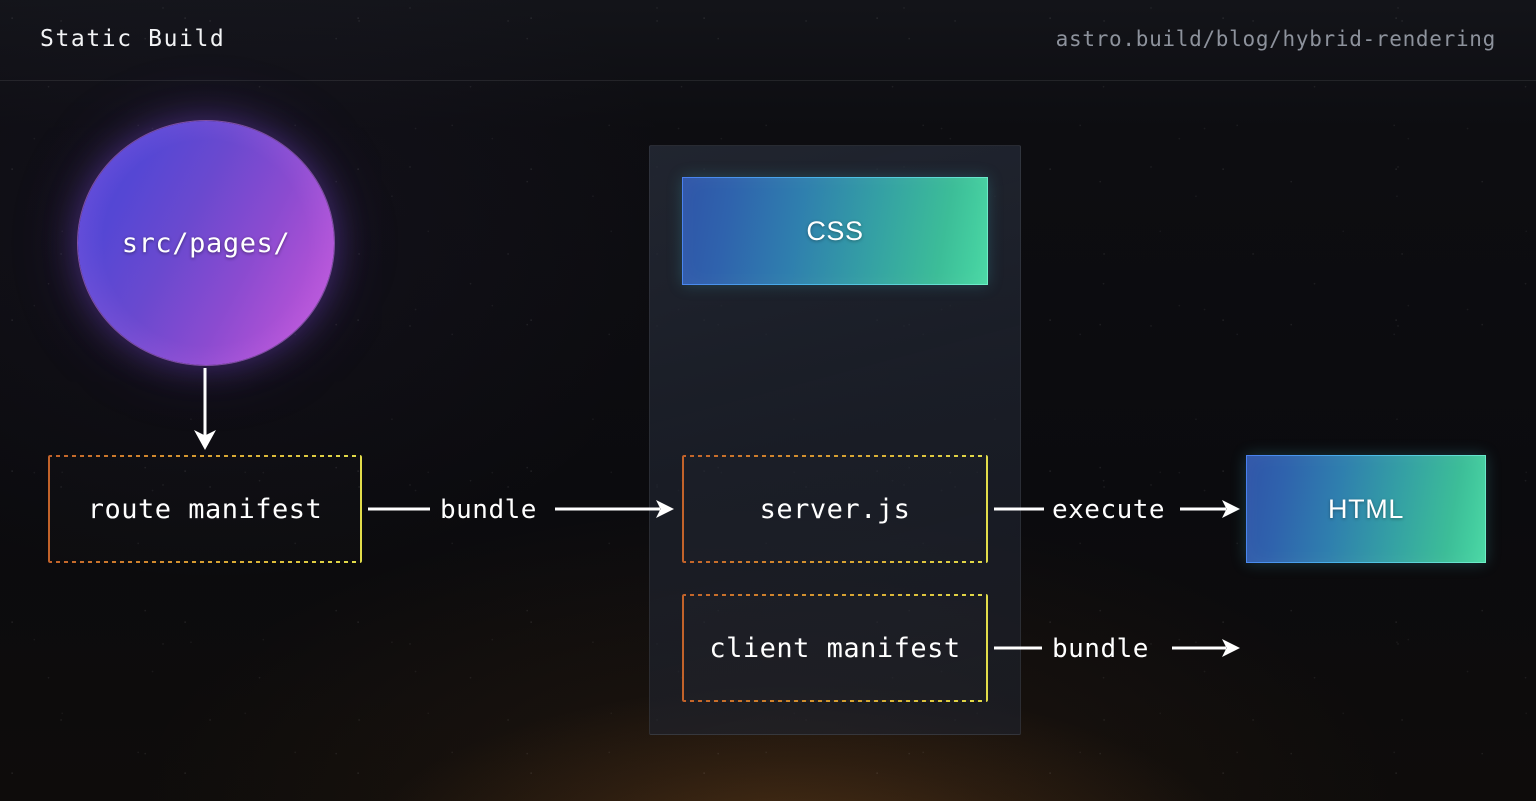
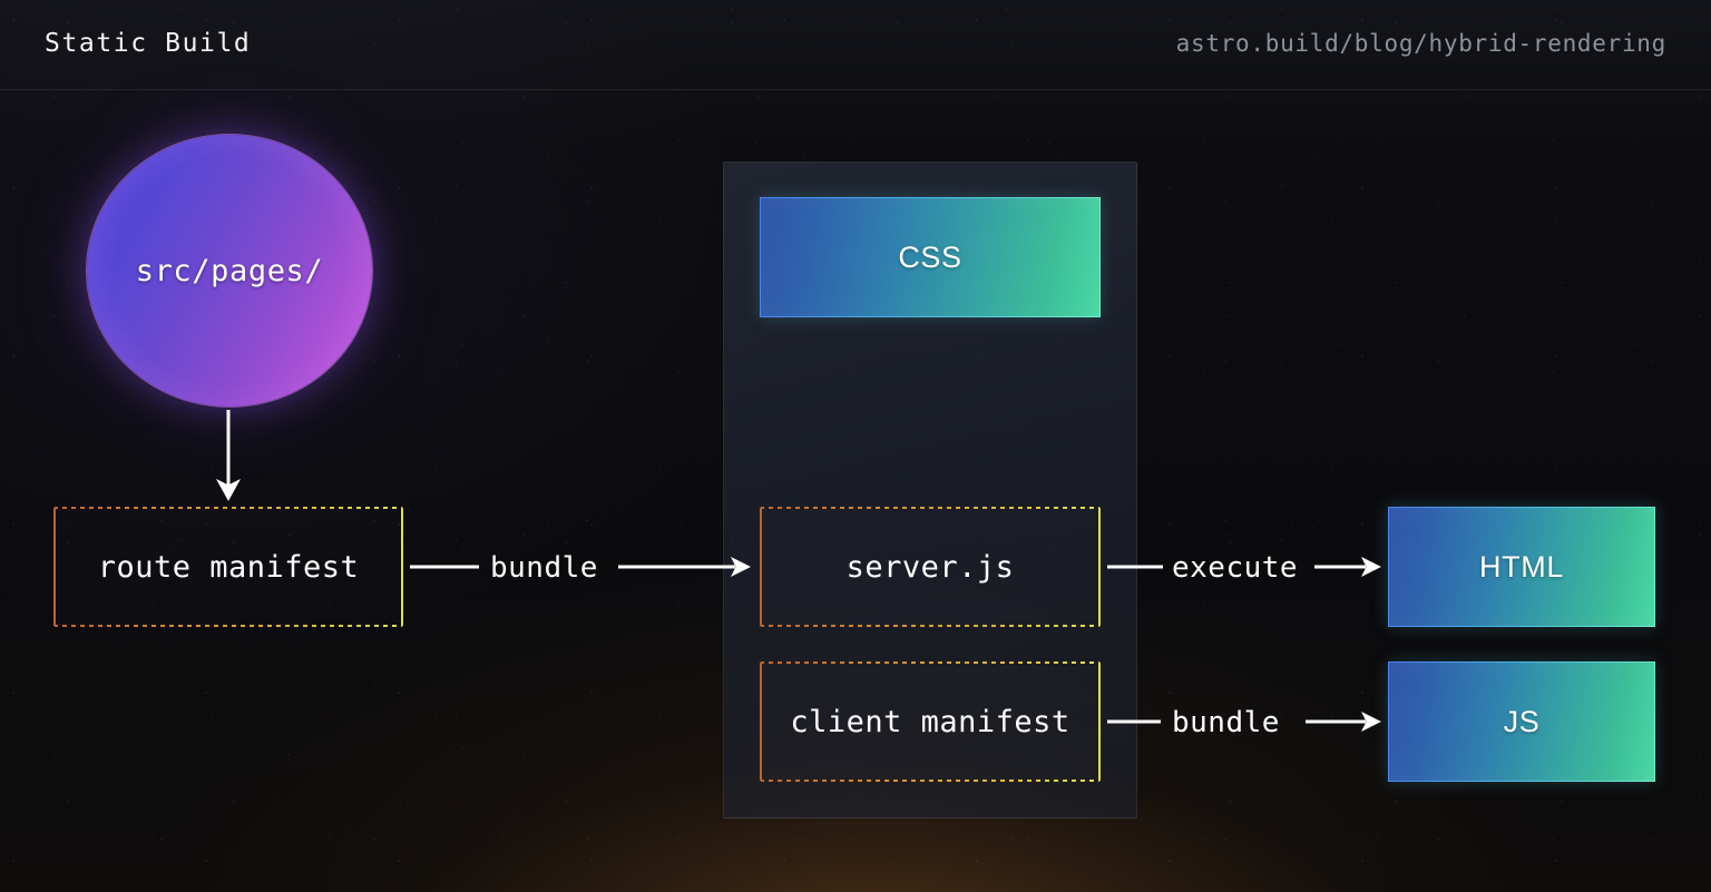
  Static Build
  astro.build/blog/hybrid-rendering
  src/pages/
  route manifest
  bundle
  CSS
  server.js
  execute
  HTML
  client manifest
  bundle
+ JS
